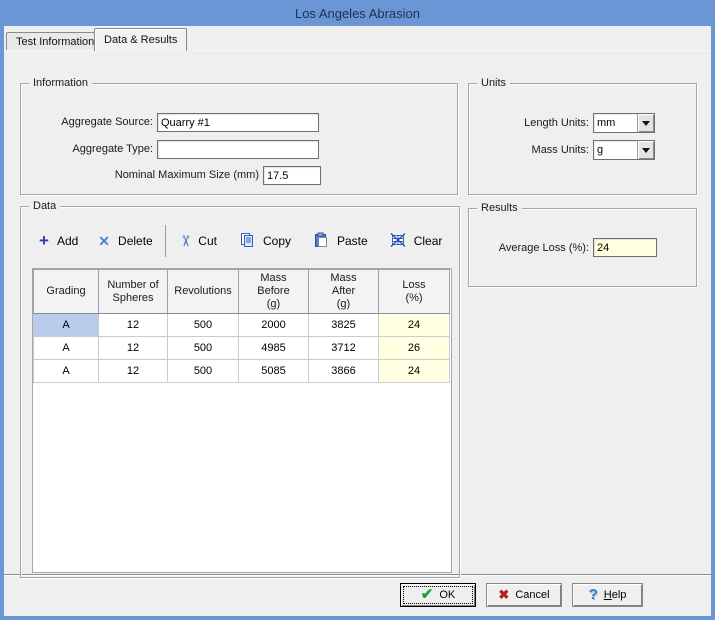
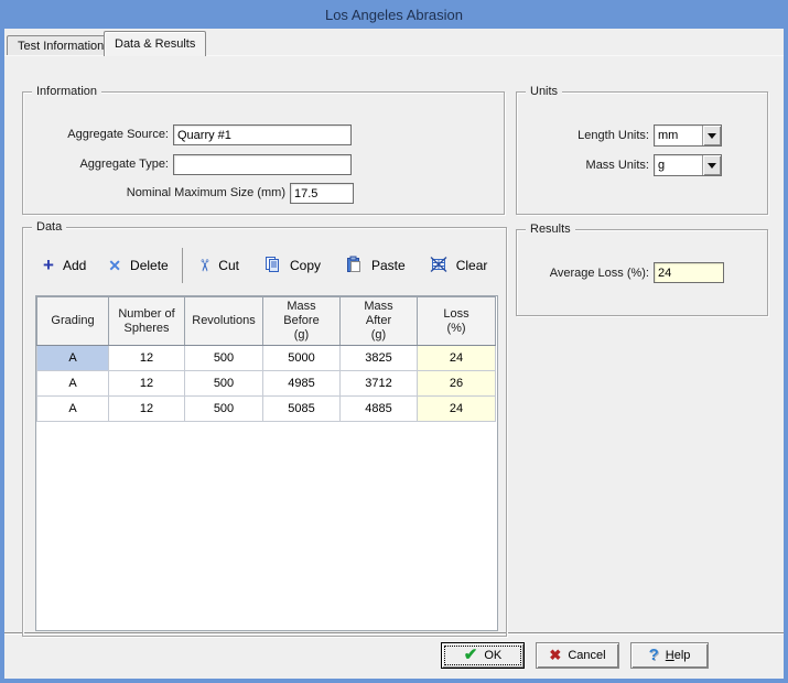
  Los Angeles Abrasion
  Test Information
  Data & Results
  Information
  Aggregate Source:
  Quarry #1
  Aggregate Type:
  Nominal Maximum Size (mm)
  17.5
  Units
  Length Units:
  mm
  Mass Units:
  g
  Data
  +
  Add
  ✕
  Delete
  Cut
  Copy
  Paste
  Clear
  Grading	Number ofSpheres	Revolutions	MassBefore(g)	MassAfter(g)	Loss(%)
- A	12	500	2000	3825	24
+ A	12	500	5000	3825	24
  A	12	500	4985	3712	26
- A	12	500	5085	3866	24
+ A	12	500	5085	4885	24
  Results
  Average Loss (%):
  24
  ✔
  OK
  ✖
  Cancel
  ?
  Help
